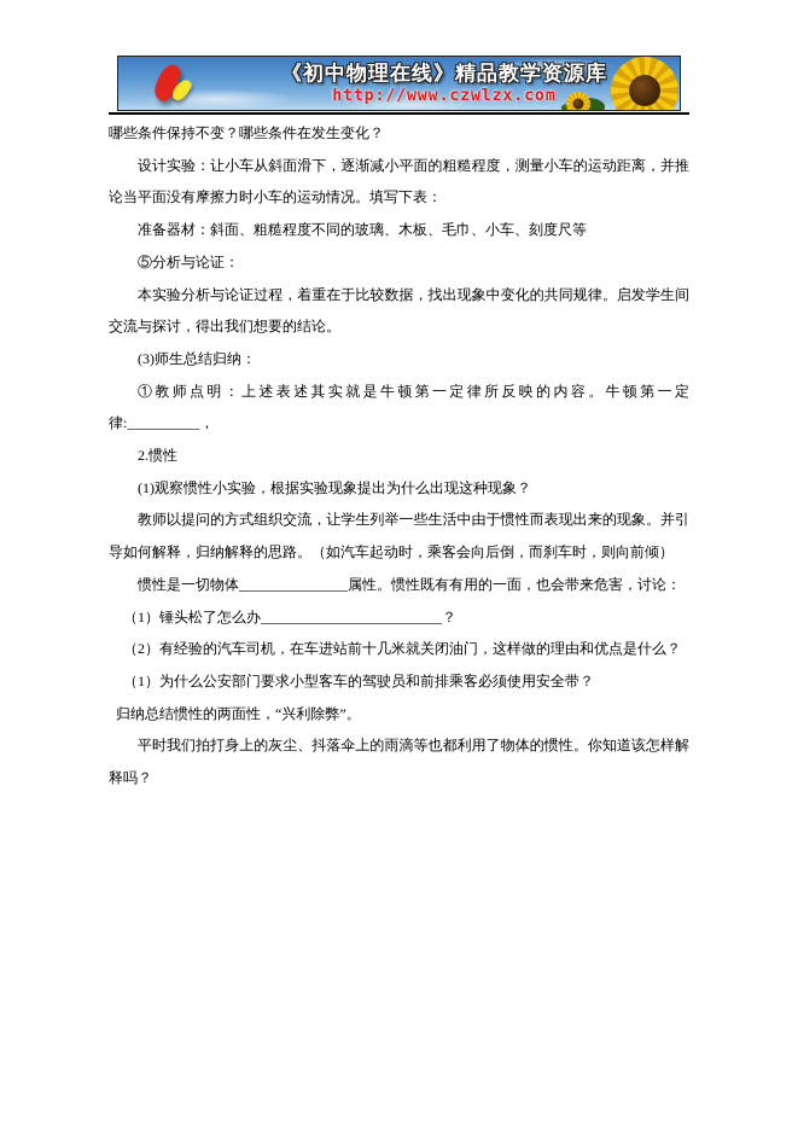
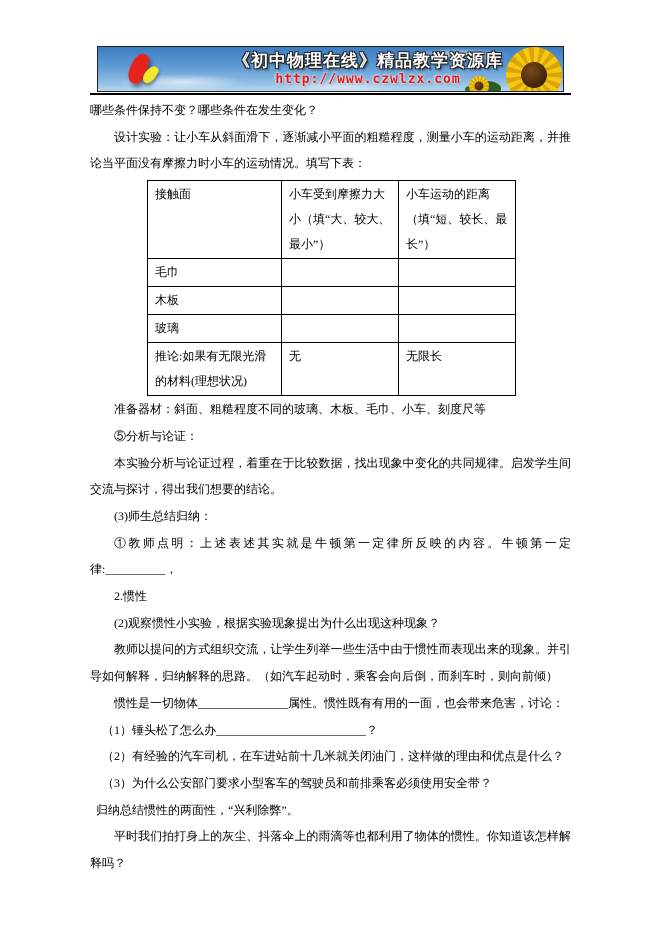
  《初中物理在线》精品教学资源库
  http://www.czwlzx.com
  哪些条件保持不变？哪些条件在发生变化？
  设计实验：让小车从斜面滑下，逐渐减小平面的粗糙程度，测量小车的运动距离，并推论当平面没有摩擦力时小车的运动情况。填写下表：
+ 接触面	小车受到摩擦力大小（填“大、较大、最小”）	小车运动的距离（填“短、较长、最长”）
+ 毛巾
+ 木板
+ 玻璃
+ 推论:如果有无限光滑的材料(理想状况)	无	无限长
  准备器材：斜面、粗糙程度不同的玻璃、木板、毛巾、小车、刻度尺等
  ⑤分析与论证：
  本实验分析与论证过程，着重在于比较数据，找出现象中变化的共同规律。启发学生间交流与探讨，得出我们想要的结论。
  (3)师生总结归纳：
  ①教师点明：上述表述其实就是牛顿第一定律所反映的内容。牛顿第一定律:__________，
  2.惯性
- (1)观察惯性小实验，根据实验现象提出为什么出现这种现象？
+ (2)观察惯性小实验，根据实验现象提出为什么出现这种现象？
  教师以提问的方式组织交流，让学生列举一些生活中由于惯性而表现出来的现象。并引导如何解释，归纳解释的思路。（如汽车起动时，乘客会向后倒，而刹车时，则向前倾）
  惯性是一切物体_______________属性。惯性既有有用的一面，也会带来危害，讨论：
  （1）锤头松了怎么办_________________________？
  （2）有经验的汽车司机，在车进站前十几米就关闭油门，这样做的理由和优点是什么？
- （1）为什么公安部门要求小型客车的驾驶员和前排乘客必须使用安全带？
+ （3）为什么公安部门要求小型客车的驾驶员和前排乘客必须使用安全带？
  归纳总结惯性的两面性，“兴利除弊”。
  平时我们拍打身上的灰尘、抖落伞上的雨滴等也都利用了物体的惯性。你知道该怎样解释吗？
